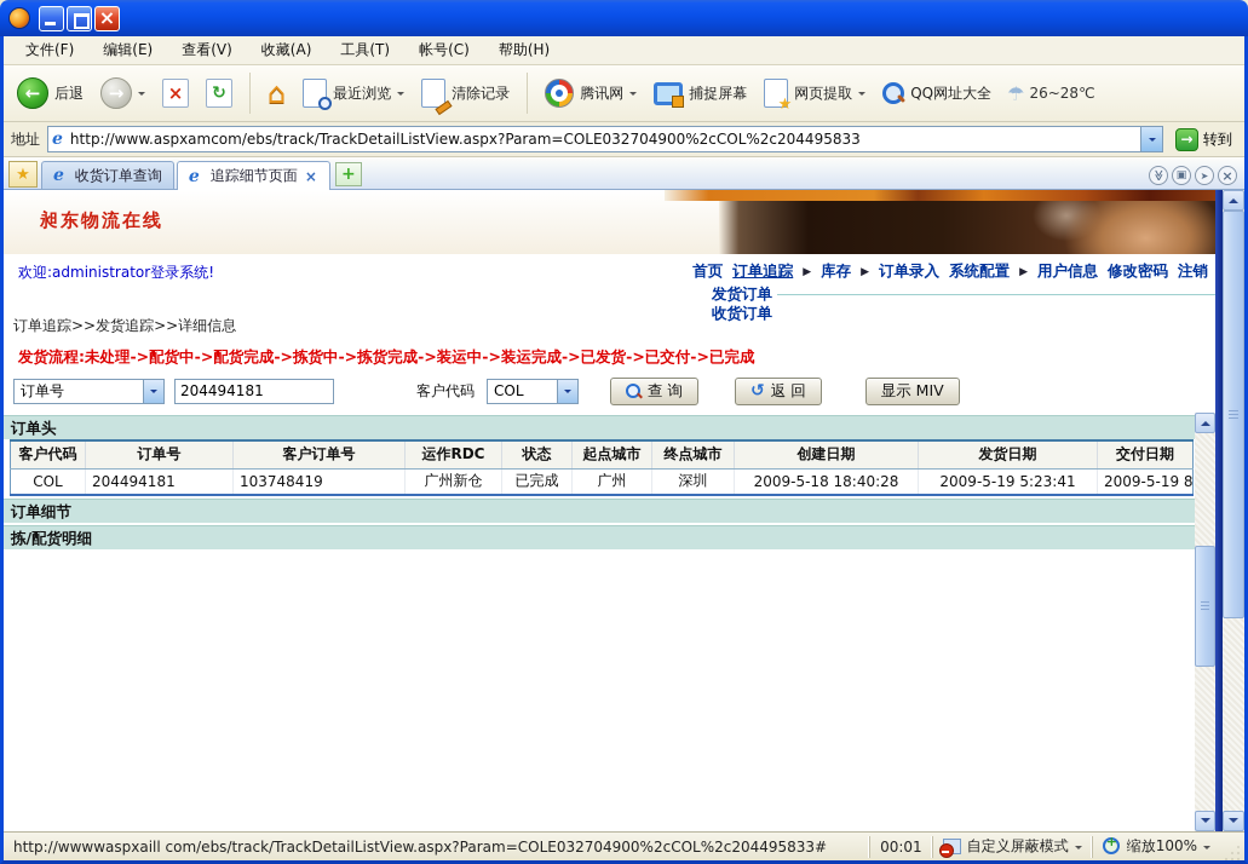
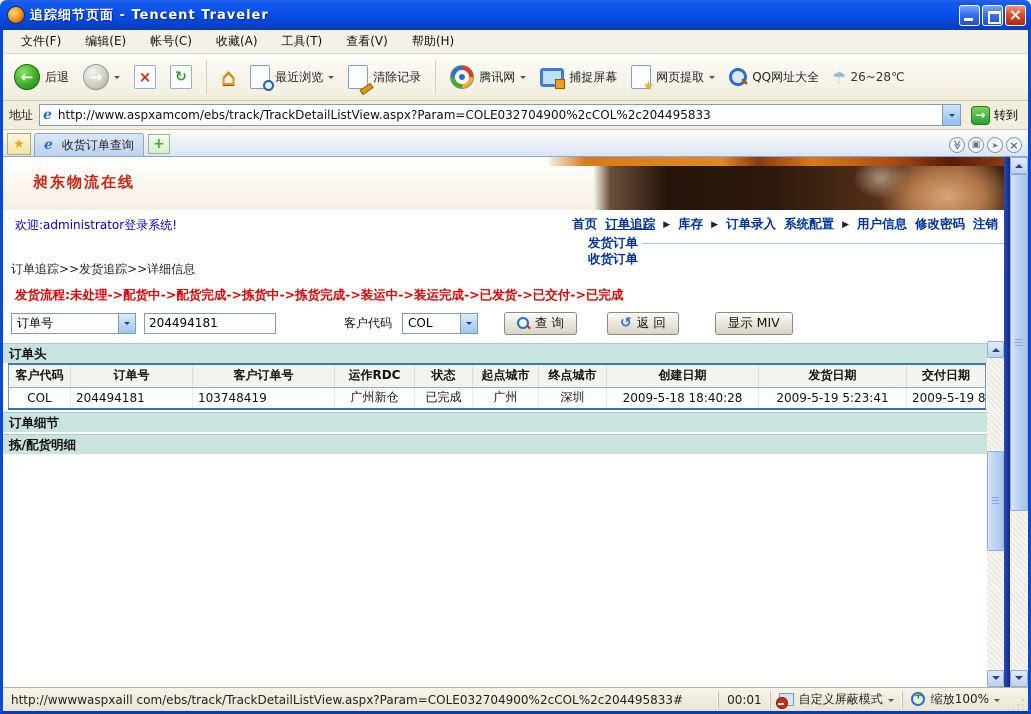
+ 追踪细节页面 - Tencent Traveler
  文件(F)
  编辑(E)
- 查看(V)
+ 帐号(C)
  收藏(A)
  工具(T)
- 帐号(C)
+ 查看(V)
  帮助(H)
  后退
  最近浏览
  清除记录
  腾讯网
  捕捉屏幕
  网页提取
  QQ网址大全
  26~28℃
  地址
  http://www.aspxamcom/ebs/track/TrackDetailListView.aspx?Param=COLE032704900%2cCOL%2c204495833
  转到
  收货订单查询
- 追踪细节页面
  昶东物流在线
  欢迎:administrator登录系统!
  首页
  订单追踪
  ▶
  库存
  ▶
  订单录入
  系统配置
  ▶
  用户信息
  修改密码
  注销
  发货订单
  收货订单
  订单追踪>>发货追踪>>详细信息
  发货流程:未处理->配货中->配货完成->拣货中->拣货完成->装运中->装运完成->已发货->已交付->已完成
  订单号
  204494181
  客户代码
  COL
  查 询
  返 回
  显示 MIV
  订单头
  客户代码	订单号	客户订单号	运作RDC	状态	起点城市	终点城市	创建日期	发货日期	交付日期
  COL	204494181	103748419	广州新仓	已完成	广州	深圳	2009-5-18 18:40:28	2009-5-19 5:23:41	2009-5-19 8
  订单细节
  拣/配货明细
  http://wwwwaspxaill com/ebs/track/TrackDetailListView.aspx?Param=COLE032704900%2cCOL%2c204495833#
  00:01
  自定义屏蔽模式
  缩放100%
